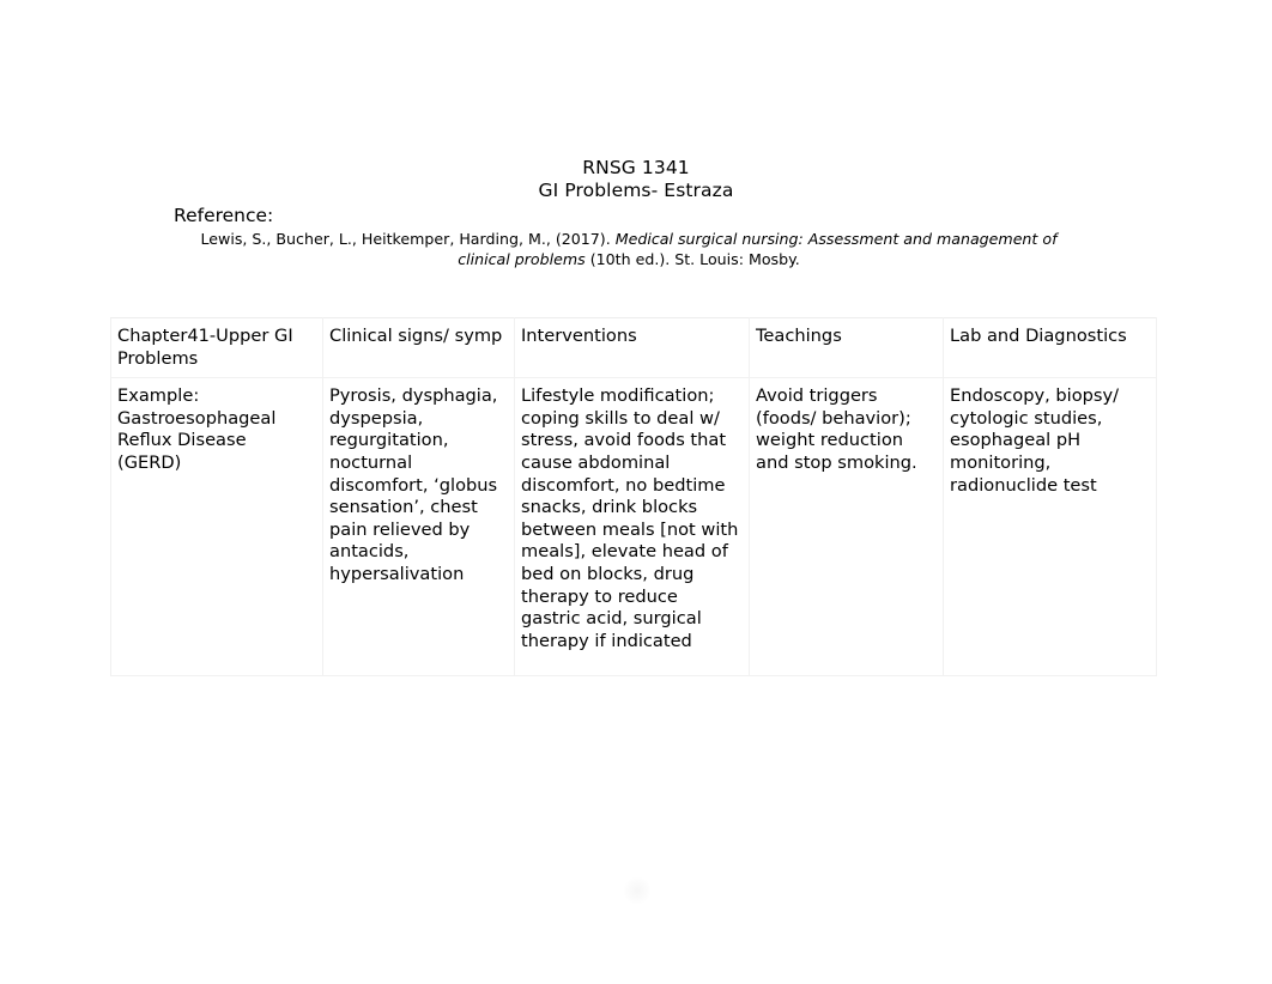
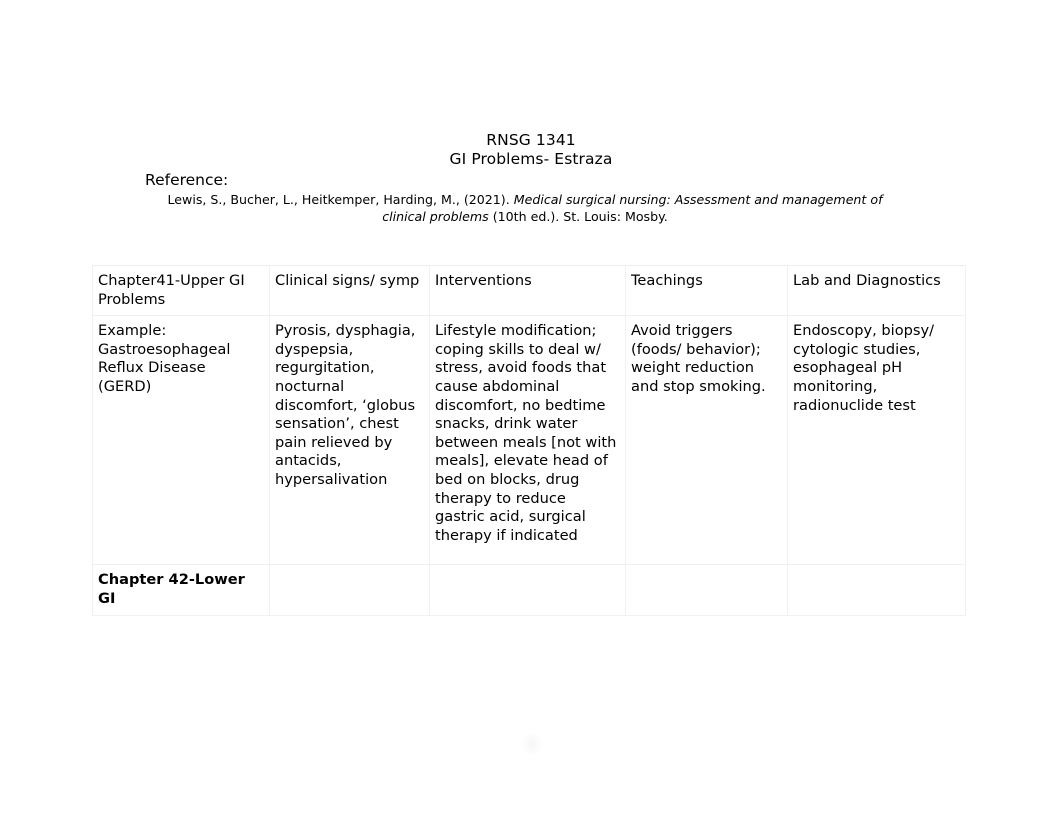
  RNSG 1341
  GI Problems- Estraza
  Reference:
- Lewis, S., Bucher, L., Heitkemper, Harding, M., (2017). Medical surgical nursing: Assessment and management of clinical problems (10th ed.). St. Louis: Mosby.
+ Lewis, S., Bucher, L., Heitkemper, Harding, M., (2021). Medical surgical nursing: Assessment and management of clinical problems (10th ed.). St. Louis: Mosby.
  Chapter41-Upper GI Problems	Clinical signs/ symp	Interventions	Teachings	Lab and Diagnostics
- Example: Gastroesophageal Reflux Disease (GERD)	Pyrosis, dysphagia, dyspepsia, regurgitation, nocturnal discomfort, ‘globus sensation’, chest pain relieved by antacids, hypersalivation	Lifestyle modification; coping skills to deal w/ stress, avoid foods that cause abdominal discomfort, no bedtime snacks, drink blocks between meals [not with meals], elevate head of bed on blocks, drug therapy to reduce gastric acid, surgical therapy if indicated	Avoid triggers (foods/ behavior); weight reduction and stop smoking.	Endoscopy, biopsy/ cytologic studies, esophageal pH monitoring, radionuclide test
+ Example: Gastroesophageal Reflux Disease (GERD)	Pyrosis, dysphagia, dyspepsia, regurgitation, nocturnal discomfort, ‘globus sensation’, chest pain relieved by antacids, hypersalivation	Lifestyle modification; coping skills to deal w/ stress, avoid foods that cause abdominal discomfort, no bedtime snacks, drink water between meals [not with meals], elevate head of bed on blocks, drug therapy to reduce gastric acid, surgical therapy if indicated	Avoid triggers (foods/ behavior); weight reduction and stop smoking.	Endoscopy, biopsy/ cytologic studies, esophageal pH monitoring, radionuclide test
+ Chapter 42-Lower GI
